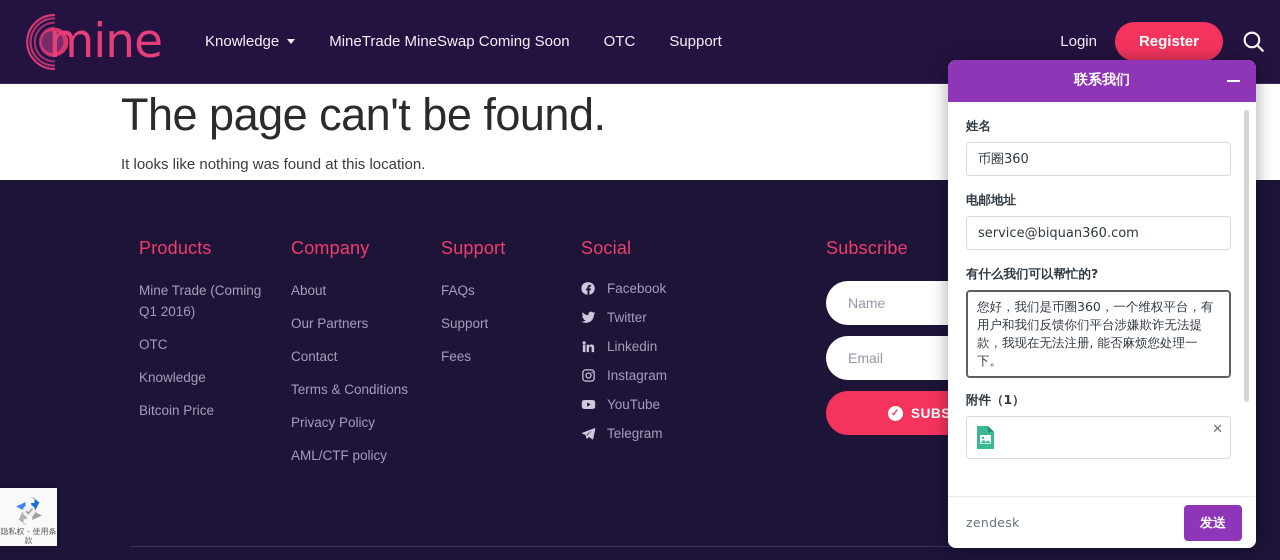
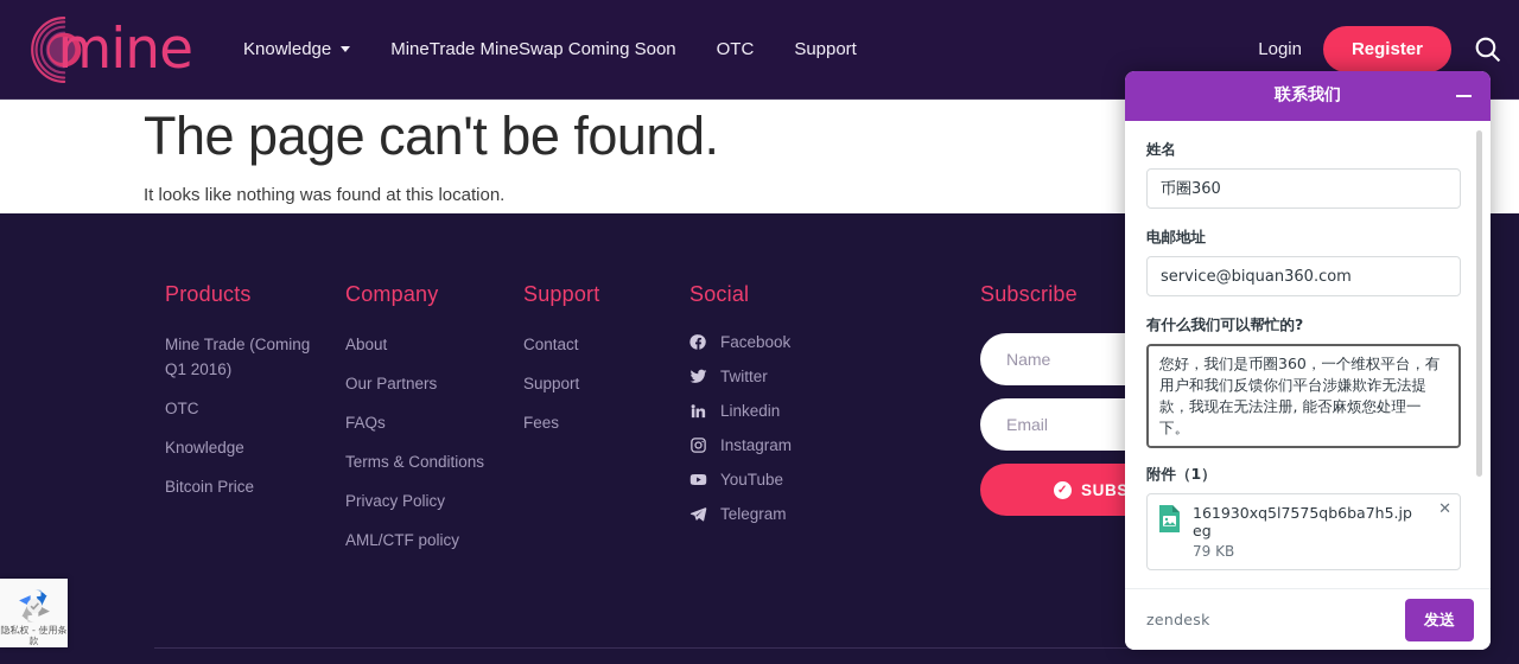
  mine
  Knowledge
  MineTrade MineSwap Coming Soon
  OTC
  Support
  Login
  Register
  The page can't be found.
  It looks like nothing was found at this location.
  Products
  Mine Trade (Coming Q1 2016)
  OTC
  Knowledge
  Bitcoin Price
  Company
  About
  Our Partners
- Contact
+ FAQs
  Terms & Conditions
  Privacy Policy
  AML/CTF policy
  Support
- FAQs
+ Contact
  Support
  Fees
  Social
  Facebook
  Twitter
  Linkedin
  Instagram
  YouTube
  Telegram
  Subscribe
  Name
  Email
  ✓
  隐私权 - 使用条款
  联系我们
  姓名
  币圈360
  电邮地址
  service@biquan360.com
  有什么我们可以帮忙的?
  附件（1）
+ 161930xq5l7575qb6ba7h5.jpeg
+ 79 KB
  ✕
  zendesk
  发送
